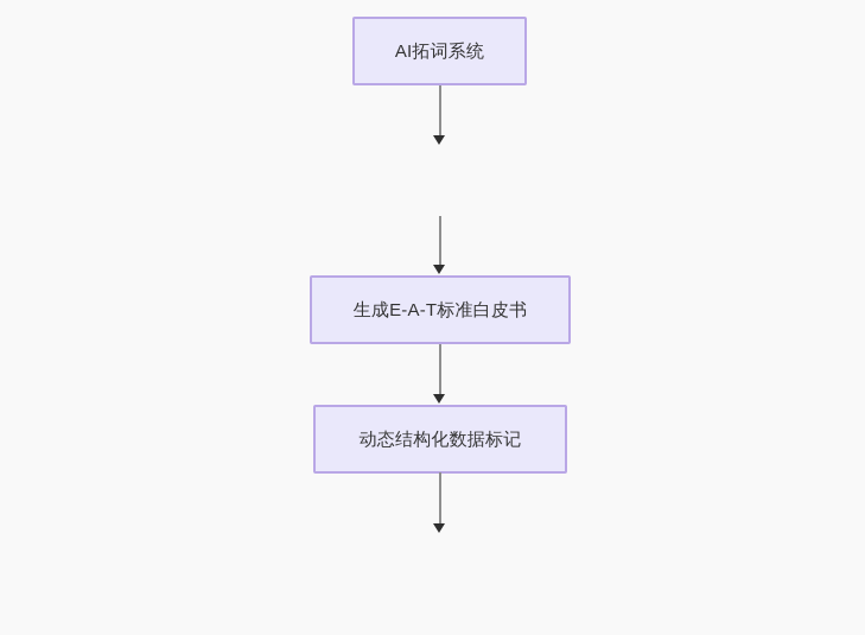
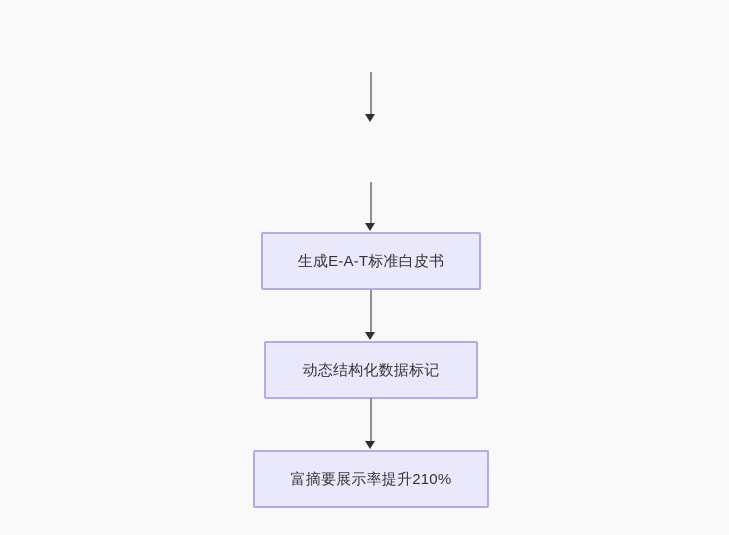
- AI拓词系统
  生成E-A-T标准白皮书
  动态结构化数据标记
+ 富摘要展示率提升210%
